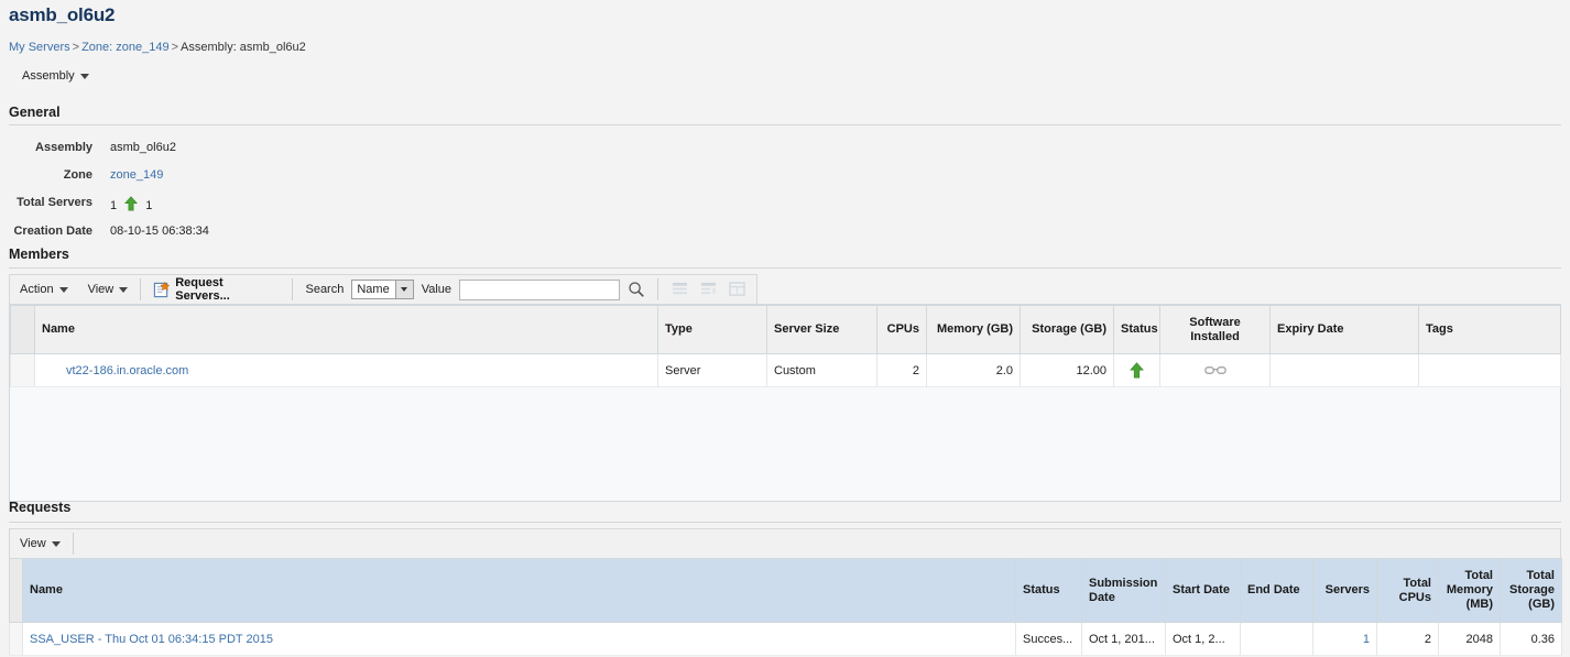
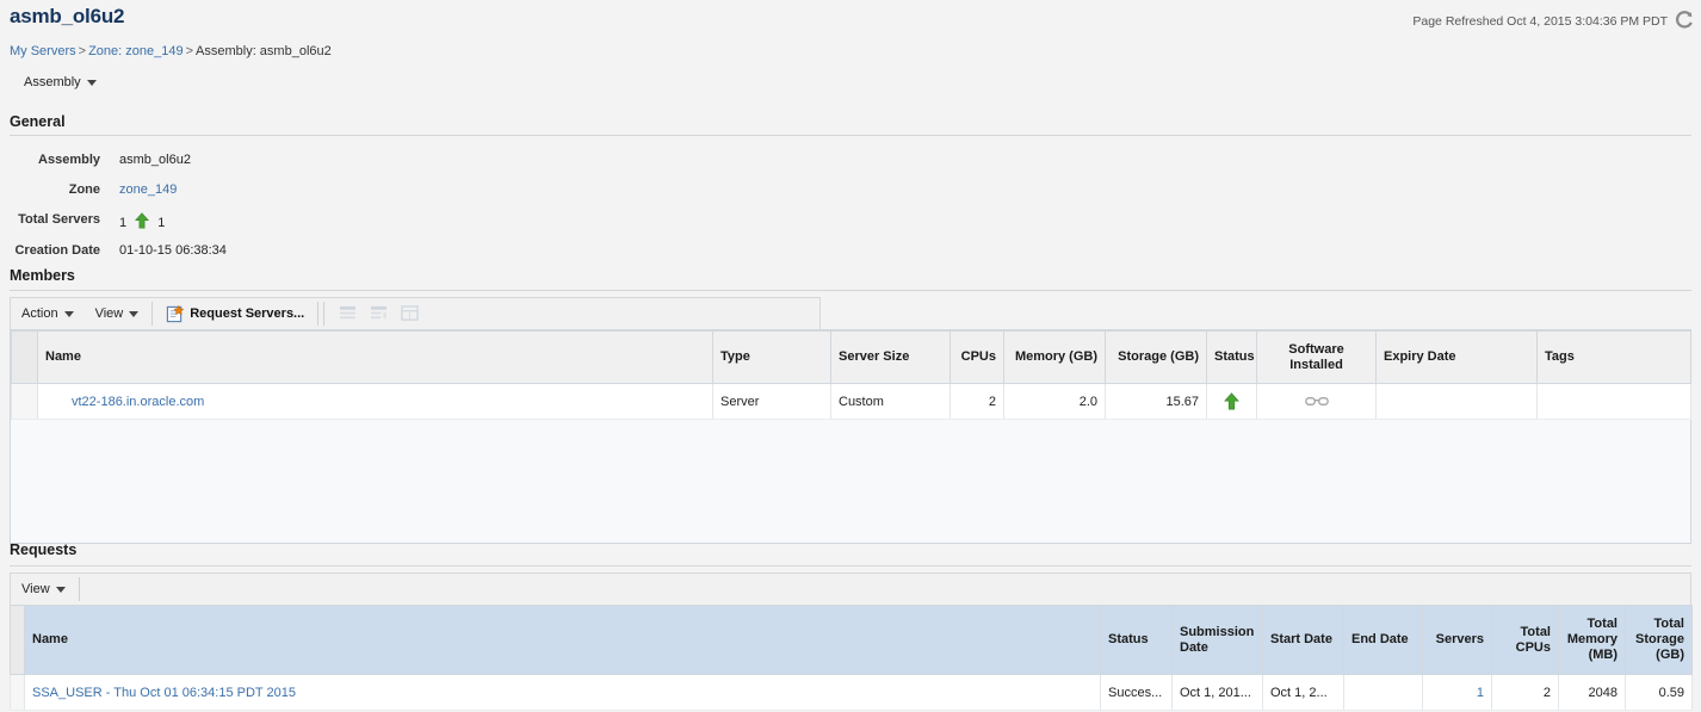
  asmb_ol6u2
+ Page Refreshed Oct 4, 2015 3:04:36 PM PDT
  My Servers > Zone: zone_149 > Assembly: asmb_ol6u2
  Assembly
  General
  Assembly
  asmb_ol6u2
  Zone
  zone_149
  Total Servers
  1 1
  Creation Date
- 08-10-15 06:38:34
+ 01-10-15 06:38:34
  Members
  Action
  View
  Request Servers...
- Search
- Name
- Value
  	Name	Type	Server Size	CPUs	Memory (GB)	Storage (GB)	Status	Software Installed	Expiry Date	Tags
- 	vt22-186.in.oracle.com	Server	Custom	2	2.0	12.00
+ 	vt22-186.in.oracle.com	Server	Custom	2	2.0	15.67
  Requests
  View
  	Name	Status	Submission Date	Start Date	End Date	Servers	Total CPUs	Total Memory (MB)	Total Storage (GB)
- 	SSA_USER - Thu Oct 01 06:34:15 PDT 2015	Succes...	Oct 1, 201...	Oct 1, 2...		1	2	2048	0.36
+ 	SSA_USER - Thu Oct 01 06:34:15 PDT 2015	Succes...	Oct 1, 201...	Oct 1, 2...		1	2	2048	0.59
